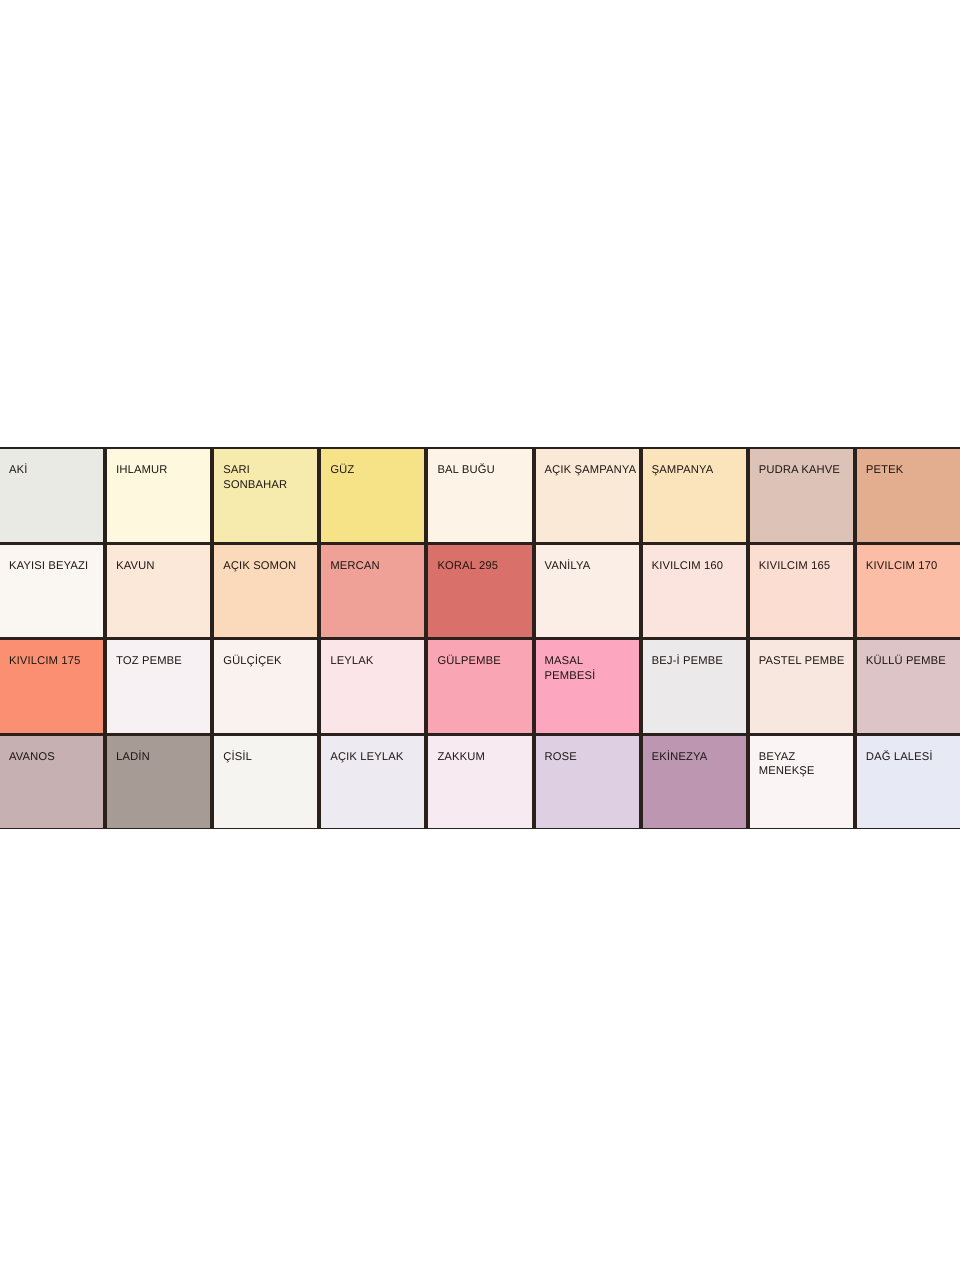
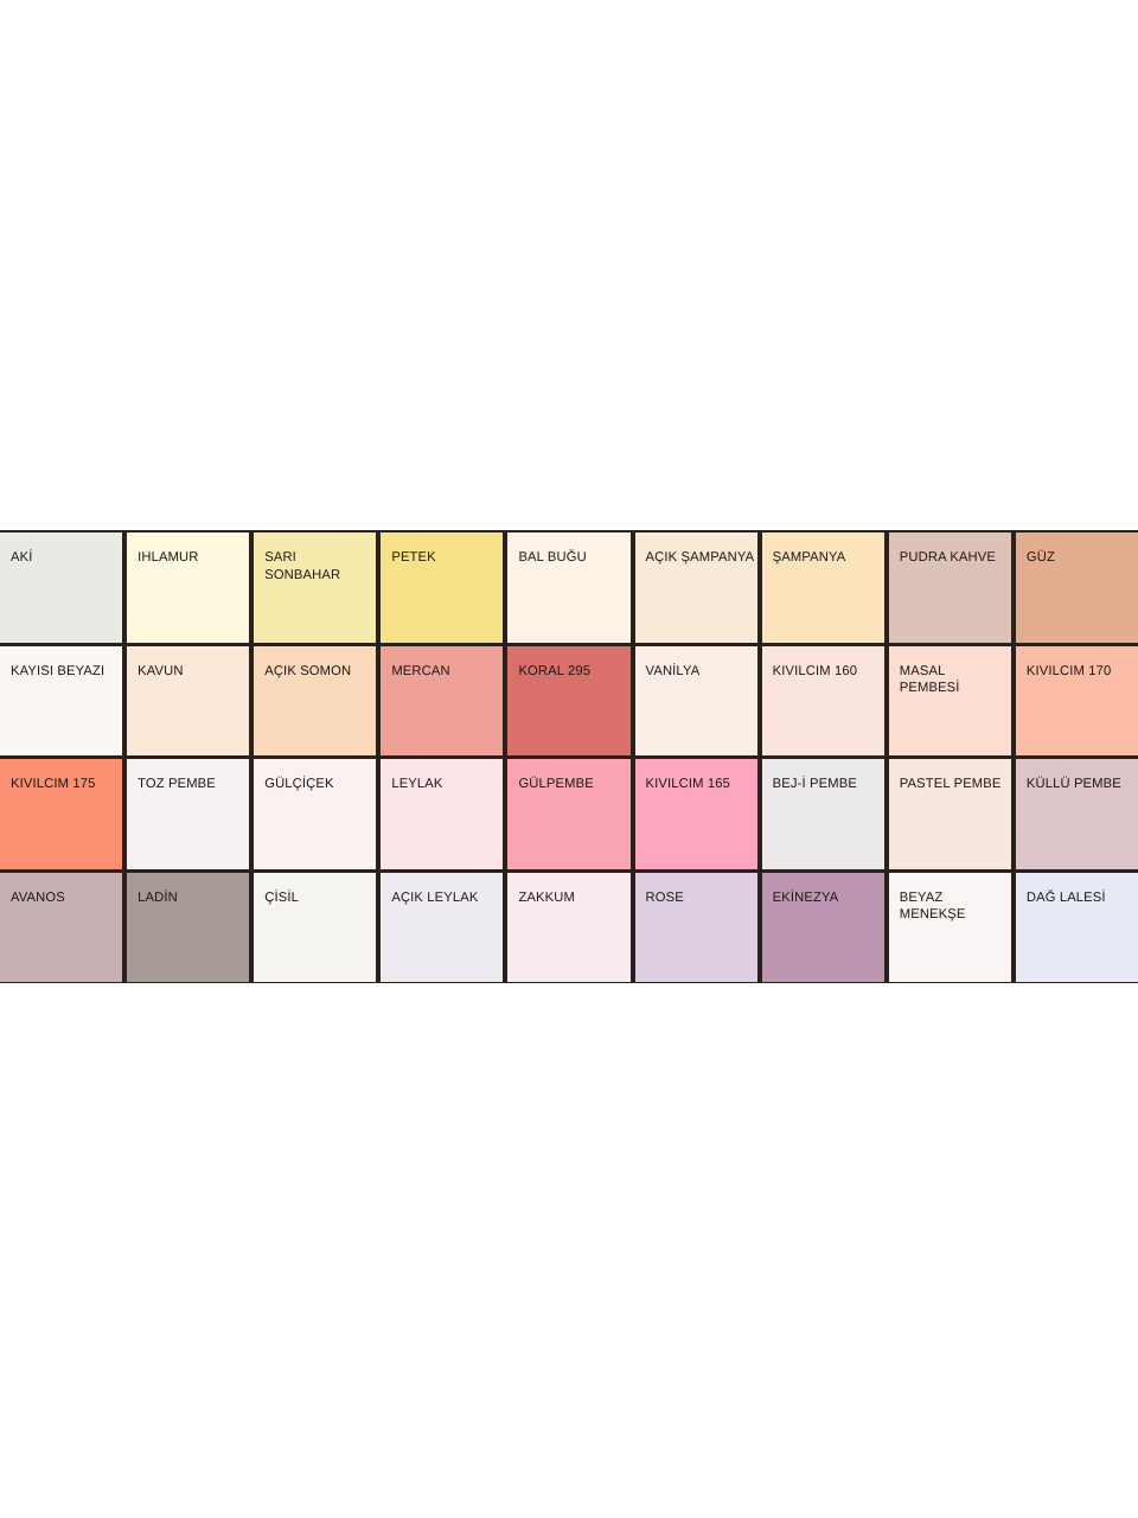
  AKİ
  IHLAMUR
  SARI
  SONBAHAR
- GÜZ
+ PETEK
  BAL BUĞU
  AÇIK ŞAMPANYA
  ŞAMPANYA
  PUDRA KAHVE
- PETEK
+ GÜZ
  KAYISI BEYAZI
  KAVUN
  AÇIK SOMON
  MERCAN
  KORAL 295
  VANİLYA
  KIVILCIM 160
- KIVILCIM 165
+ MASAL PEMBESİ
  KIVILCIM 170
  KIVILCIM 175
  TOZ PEMBE
  GÜLÇİÇEK
  LEYLAK
  GÜLPEMBE
- MASAL PEMBESİ
+ KIVILCIM 165
  BEJ-İ PEMBE
  PASTEL PEMBE
  KÜLLÜ PEMBE
  AVANOS
  LADİN
  ÇİSİL
  AÇIK LEYLAK
  ZAKKUM
  ROSE
  EKİNEZYA
  BEYAZ
  MENEKŞE
  DAĞ LALESİ
